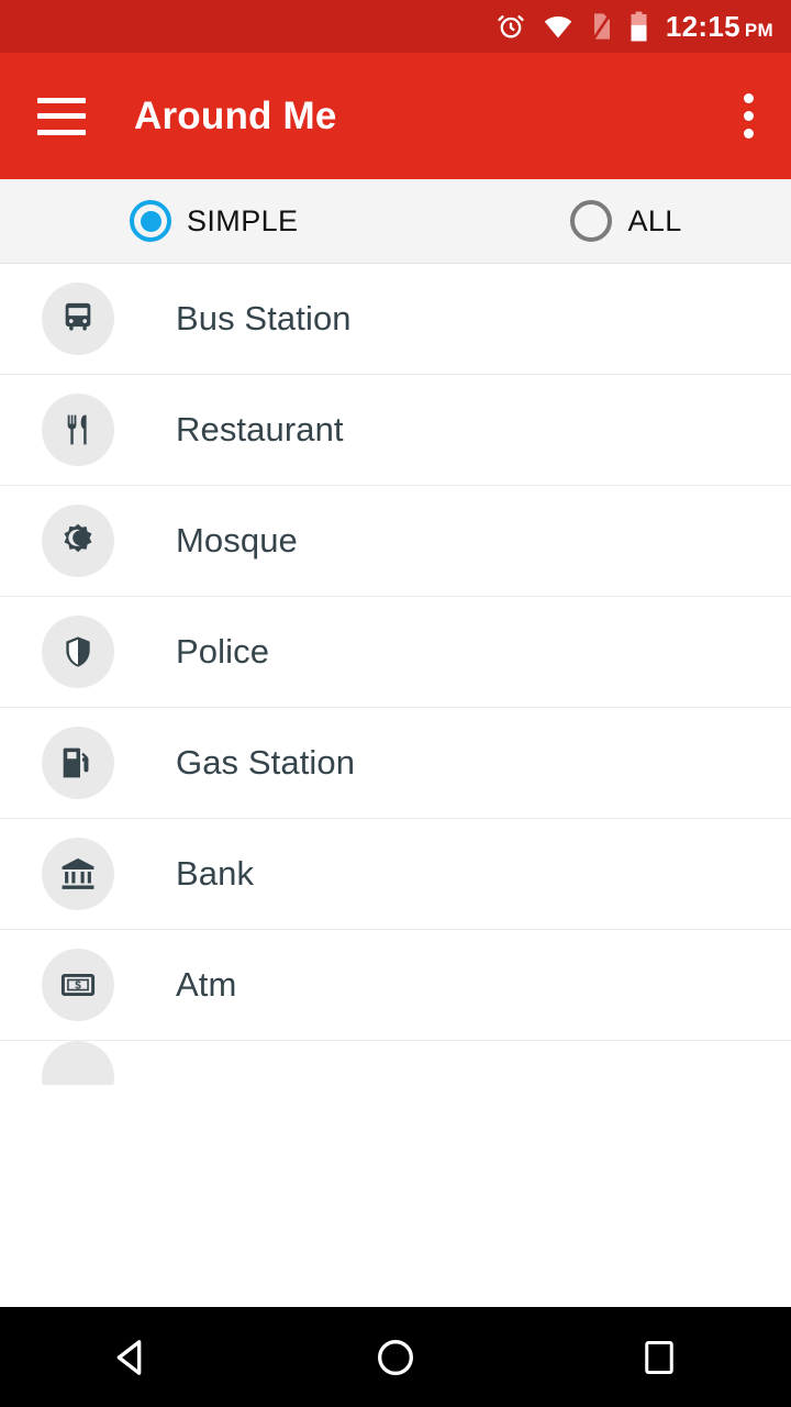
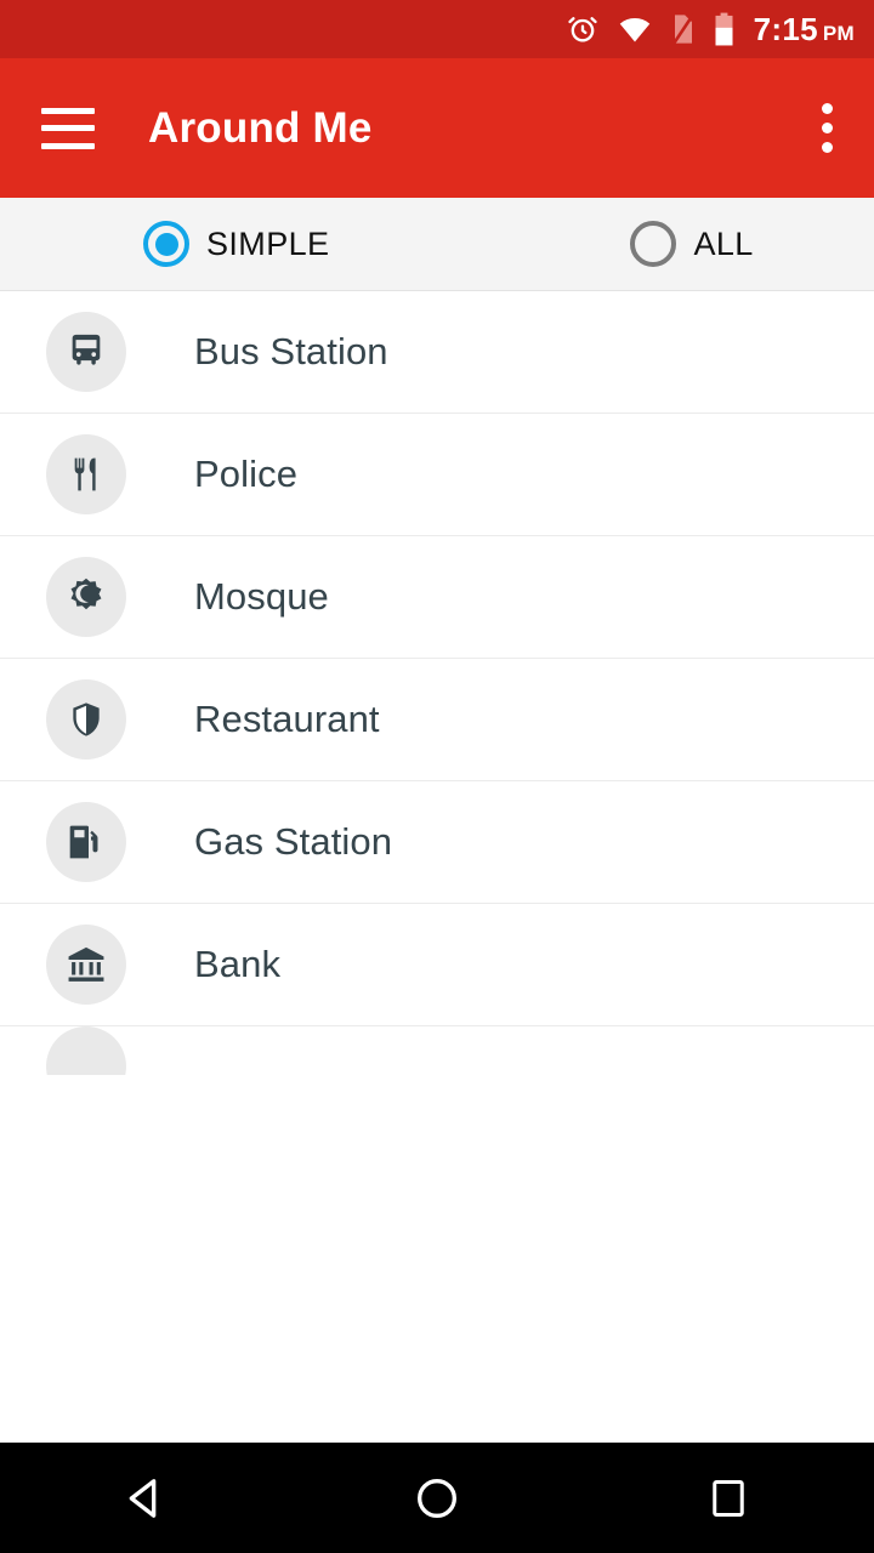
- 12:15
+ 7:15
  PM
  Around Me
  SIMPLE
  ALL
  Bus Station
- Restaurant
+ Police
  Mosque
- Police
+ Restaurant
  Gas Station
  Bank
- $
- Atm
